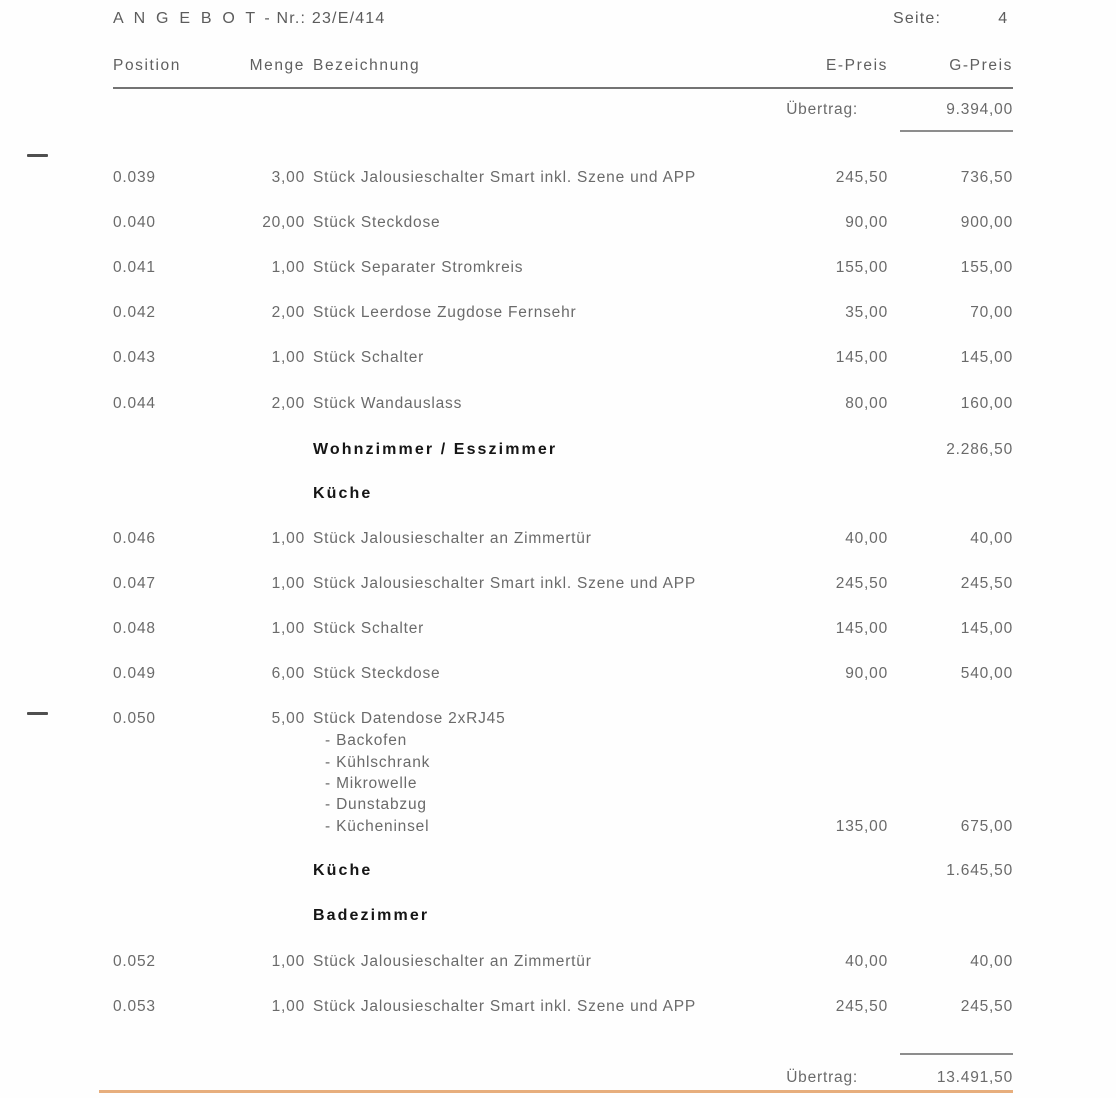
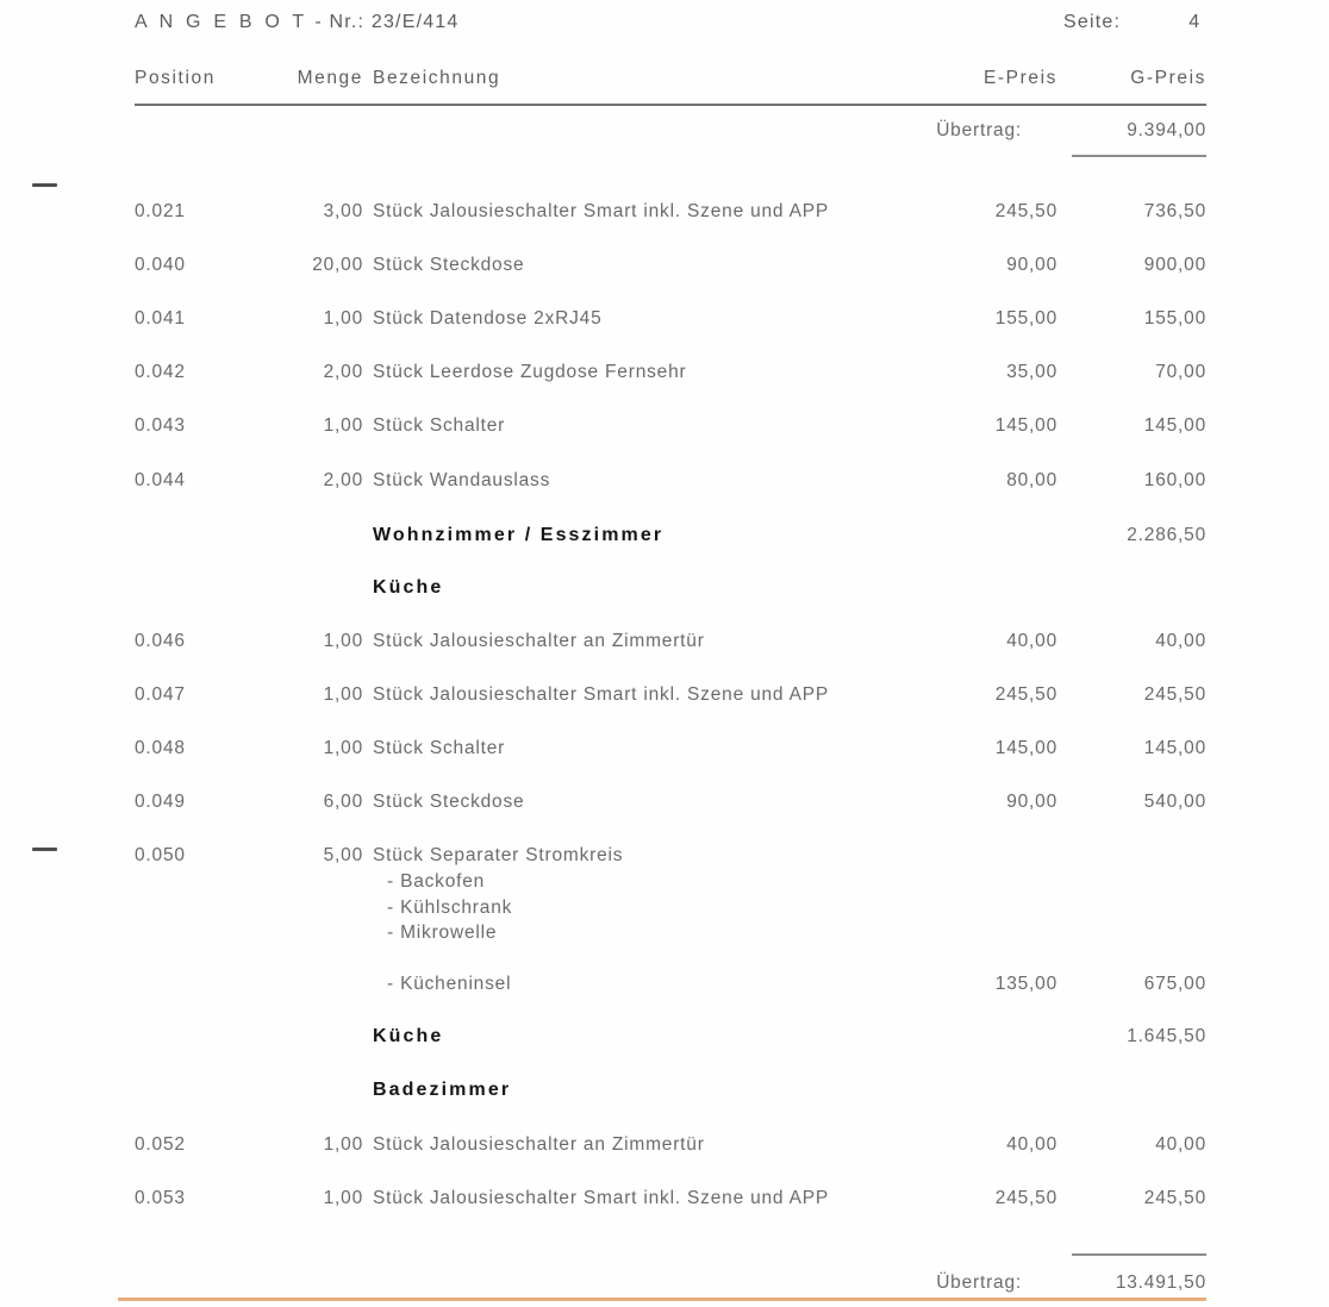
  A N G E B O T - Nr.: 23/E/414
  Seite:
  4
  Position
  Menge
  Bezeichnung
  E-Preis
  G-Preis
  Übertrag:
  9.394,00
- 0.039
+ 0.021
  3,00
  Stück Jalousieschalter Smart inkl. Szene und APP
  245,50
  736,50
  0.040
  20,00
  Stück Steckdose
  90,00
  900,00
  0.041
  1,00
- Stück Separater Stromkreis
+ Stück Datendose 2xRJ45
  155,00
  155,00
  0.042
  2,00
  Stück Leerdose Zugdose Fernsehr
  35,00
  70,00
  0.043
  1,00
  Stück Schalter
  145,00
  145,00
  0.044
  2,00
  Stück Wandauslass
  80,00
  160,00
  Wohnzimmer / Esszimmer
  2.286,50
  Küche
  0.046
  1,00
  Stück Jalousieschalter an Zimmertür
  40,00
  40,00
  0.047
  1,00
  Stück Jalousieschalter Smart inkl. Szene und APP
  245,50
  245,50
  0.048
  1,00
  Stück Schalter
  145,00
  145,00
  0.049
  6,00
  Stück Steckdose
  90,00
  540,00
  0.050
  5,00
- Stück Datendose 2xRJ45
+ Stück Separater Stromkreis
  - Backofen
  - Kühlschrank
  - Mikrowelle
- - Dunstabzug
  - Kücheninsel
  135,00
  675,00
  Küche
  1.645,50
  Badezimmer
  0.052
  1,00
  Stück Jalousieschalter an Zimmertür
  40,00
  40,00
  0.053
  1,00
  Stück Jalousieschalter Smart inkl. Szene und APP
  245,50
  245,50
  Übertrag:
  13.491,50
